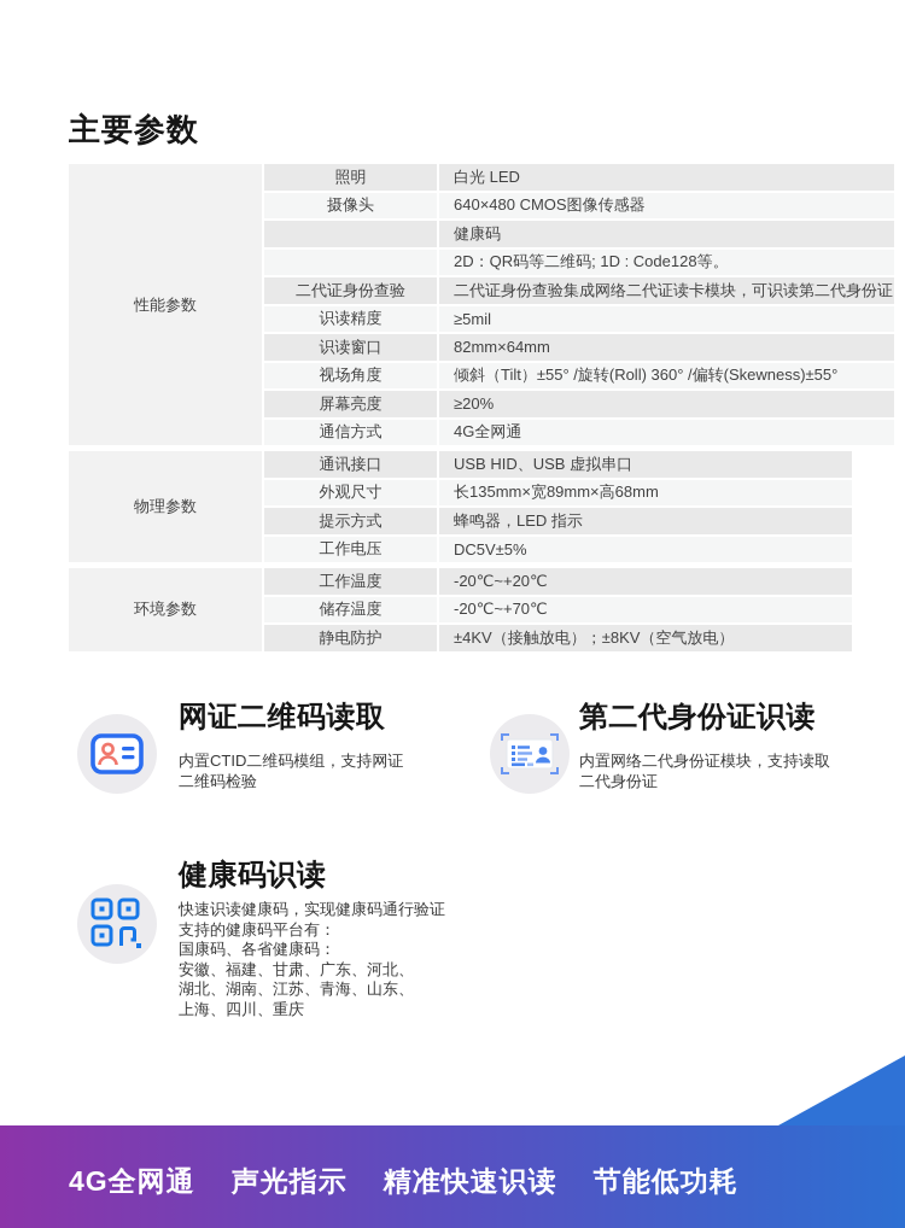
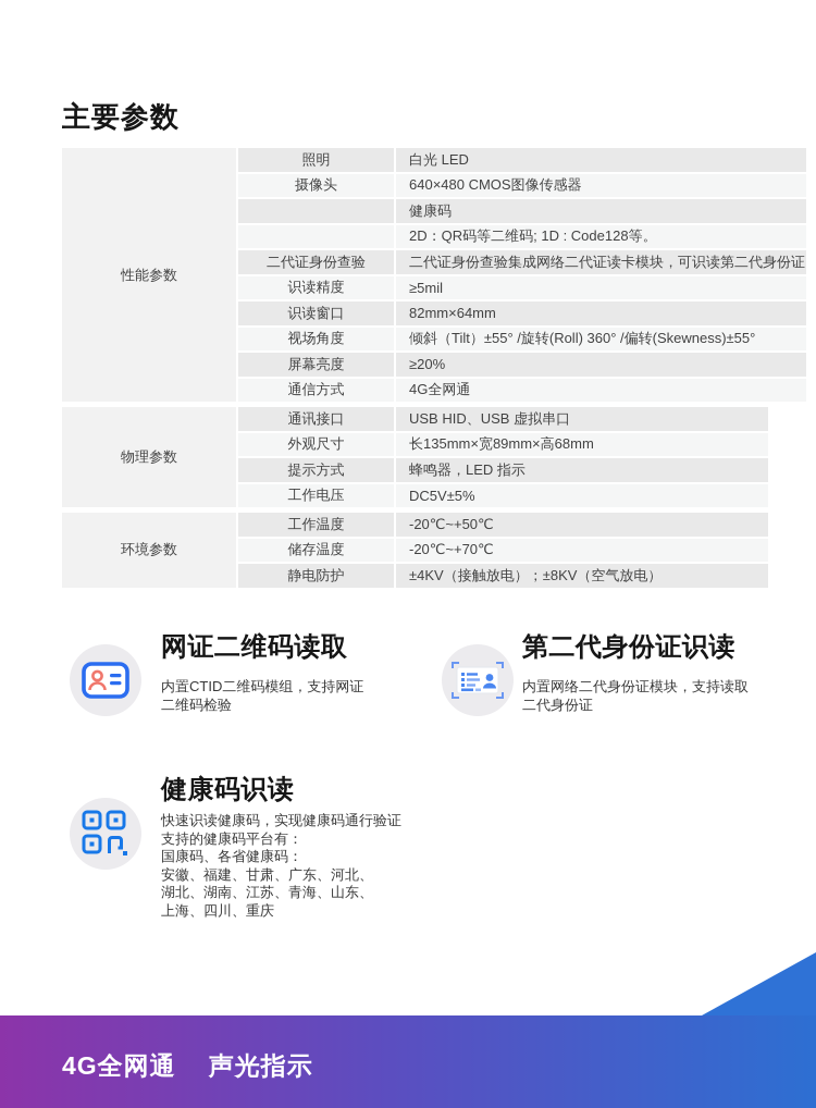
  主要参数
  性能参数	照明	白光 LED
  摄像头	640×480 CMOS图像传感器
  	健康码
  	2D：QR码等二维码; 1D : Code128等。
  二代证身份查验	二代证身份查验集成网络二代证读卡模块，可识读第二代身份证
  识读精度	≥5mil
  识读窗口	82mm×64mm
  视场角度	倾斜（Tilt）±55° /旋转(Roll) 360° /偏转(Skewness)±55°
  屏幕亮度	≥20%
  通信方式	4G全网通
  物理参数	通讯接口	USB HID、USB 虚拟串口
  外观尺寸	长135mm×宽89mm×高68mm
  提示方式	蜂鸣器，LED 指示
  工作电压	DC5V±5%
- 环境参数	工作温度	-20℃~+20℃
+ 环境参数	工作温度	-20℃~+50℃
  储存温度	-20℃~+70℃
  静电防护	±4KV（接触放电）；±8KV（空气放电）
  网证二维码读取
  内置CTID二维码模组，支持网证二维码检验
  第二代身份证识读
  内置网络二代身份证模块，支持读取二代身份证
  健康码识读
  快速识读健康码，实现健康码通行验证
  支持的健康码平台有：
  国康码、各省健康码：
  安徽、福建、甘肃、广东、河北、
  湖北、湖南、江苏、青海、山东、
  上海、四川、重庆
  4G全网通
  声光指示
- 精准快速识读
- 节能低功耗
